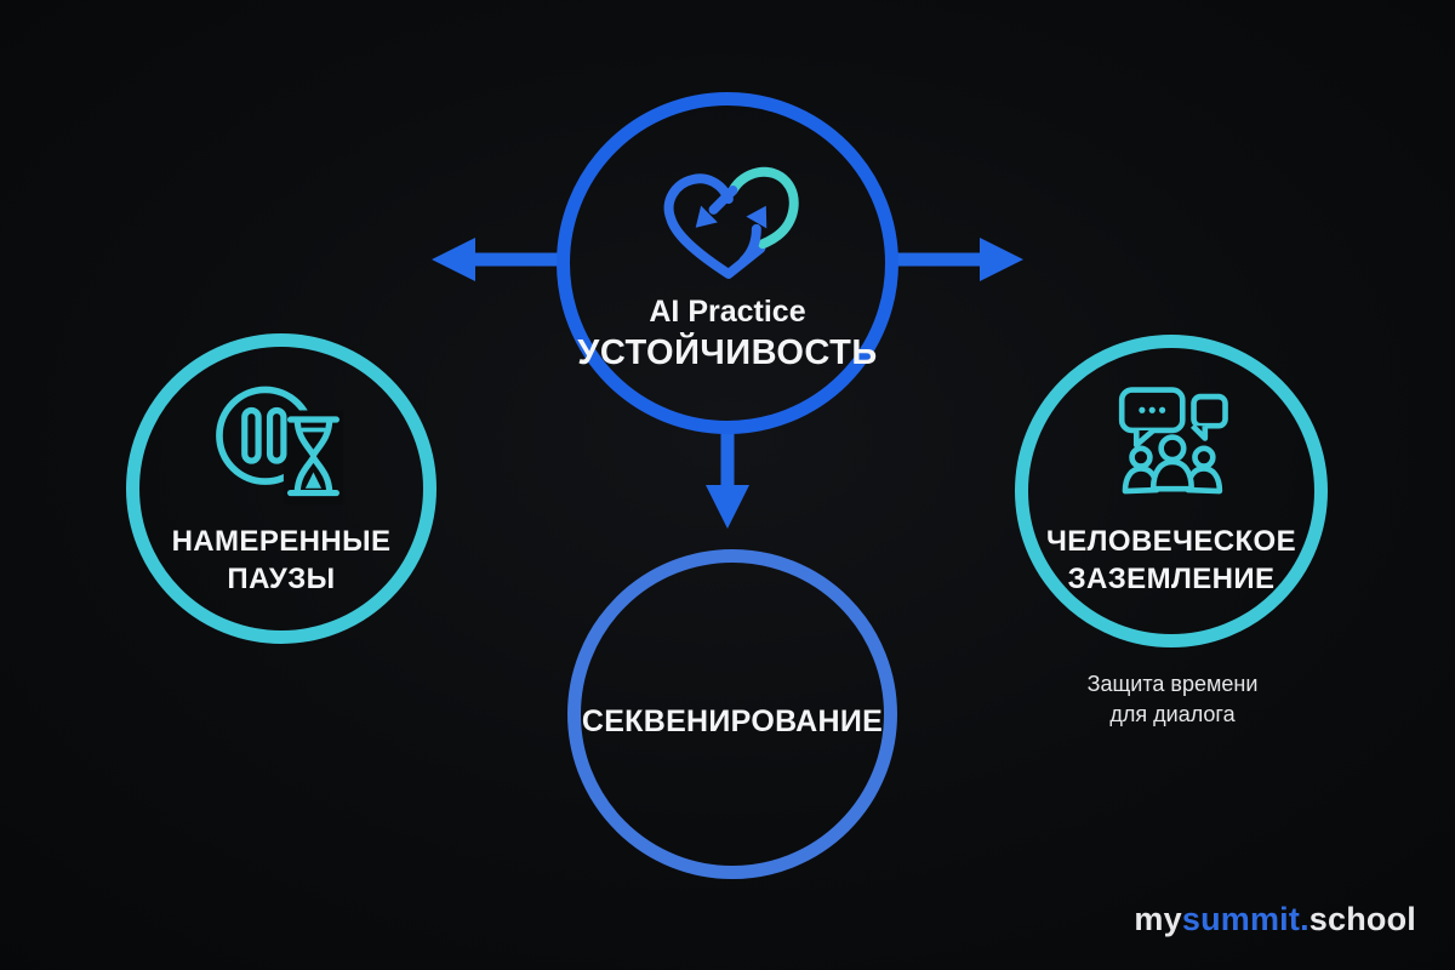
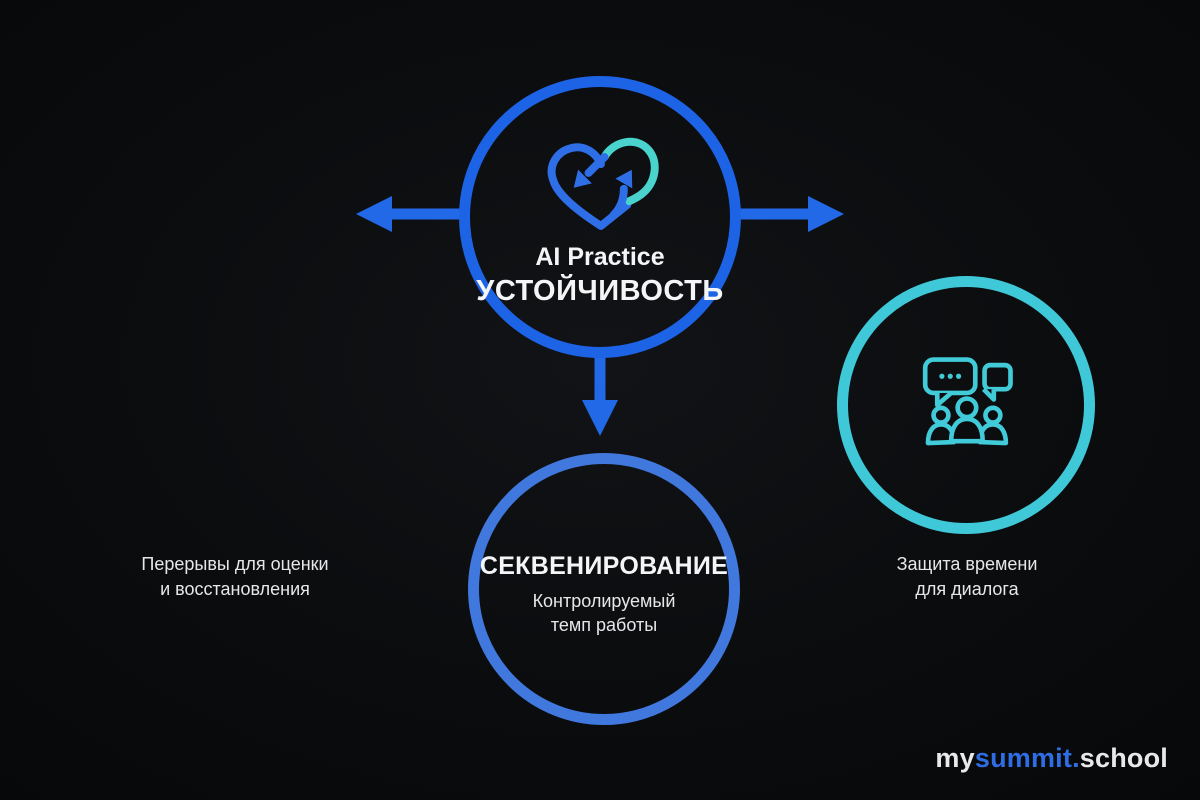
  AI Practice
  УСТОЙЧИВОСТЬ
- НАМЕРЕННЫЕ
- ПАУЗЫ
- ЧЕЛОВЕЧЕСКОЕ
- ЗАЗЕМЛЕНИЕ
  СЕКВЕНИРОВАНИЕ
+ Контролируемый
+ темп работы
+ Перерывы для оценки
+ и восстановления
  Защита времени
  для диалога
  mysummit.school
